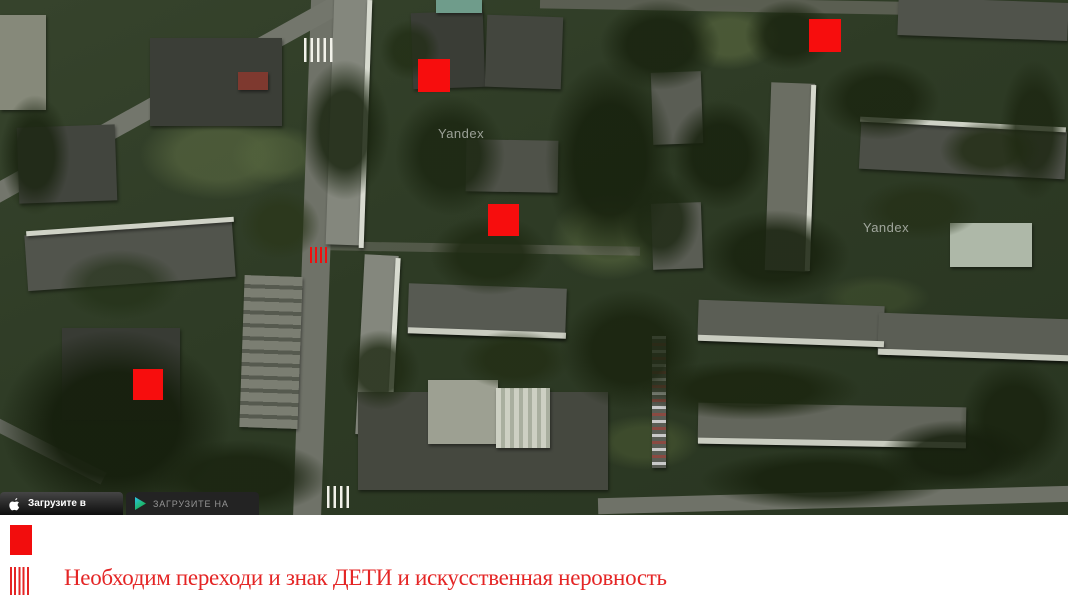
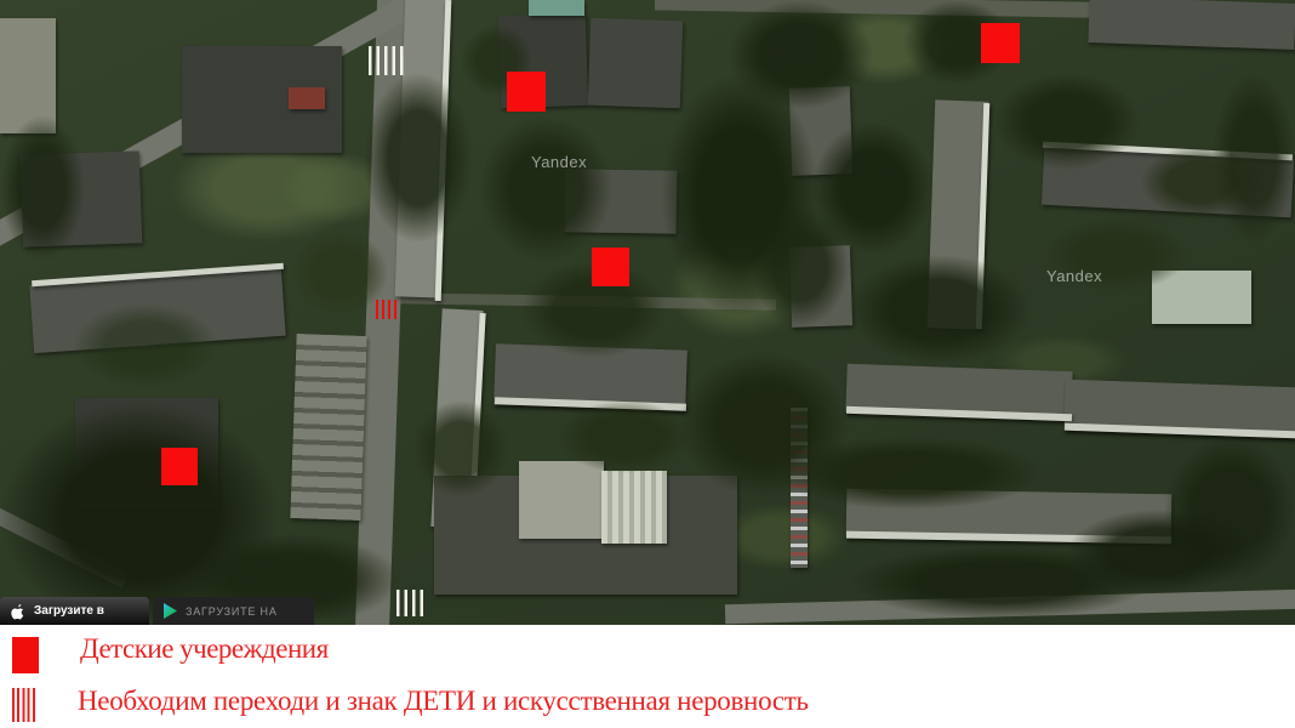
  Yandex
  Yandex
  Загрузите в
  ЗАГРУЗИТЕ НА
+ Детские учереждения
  Необходим переходи и знак ДЕТИ и искусственная неровность
